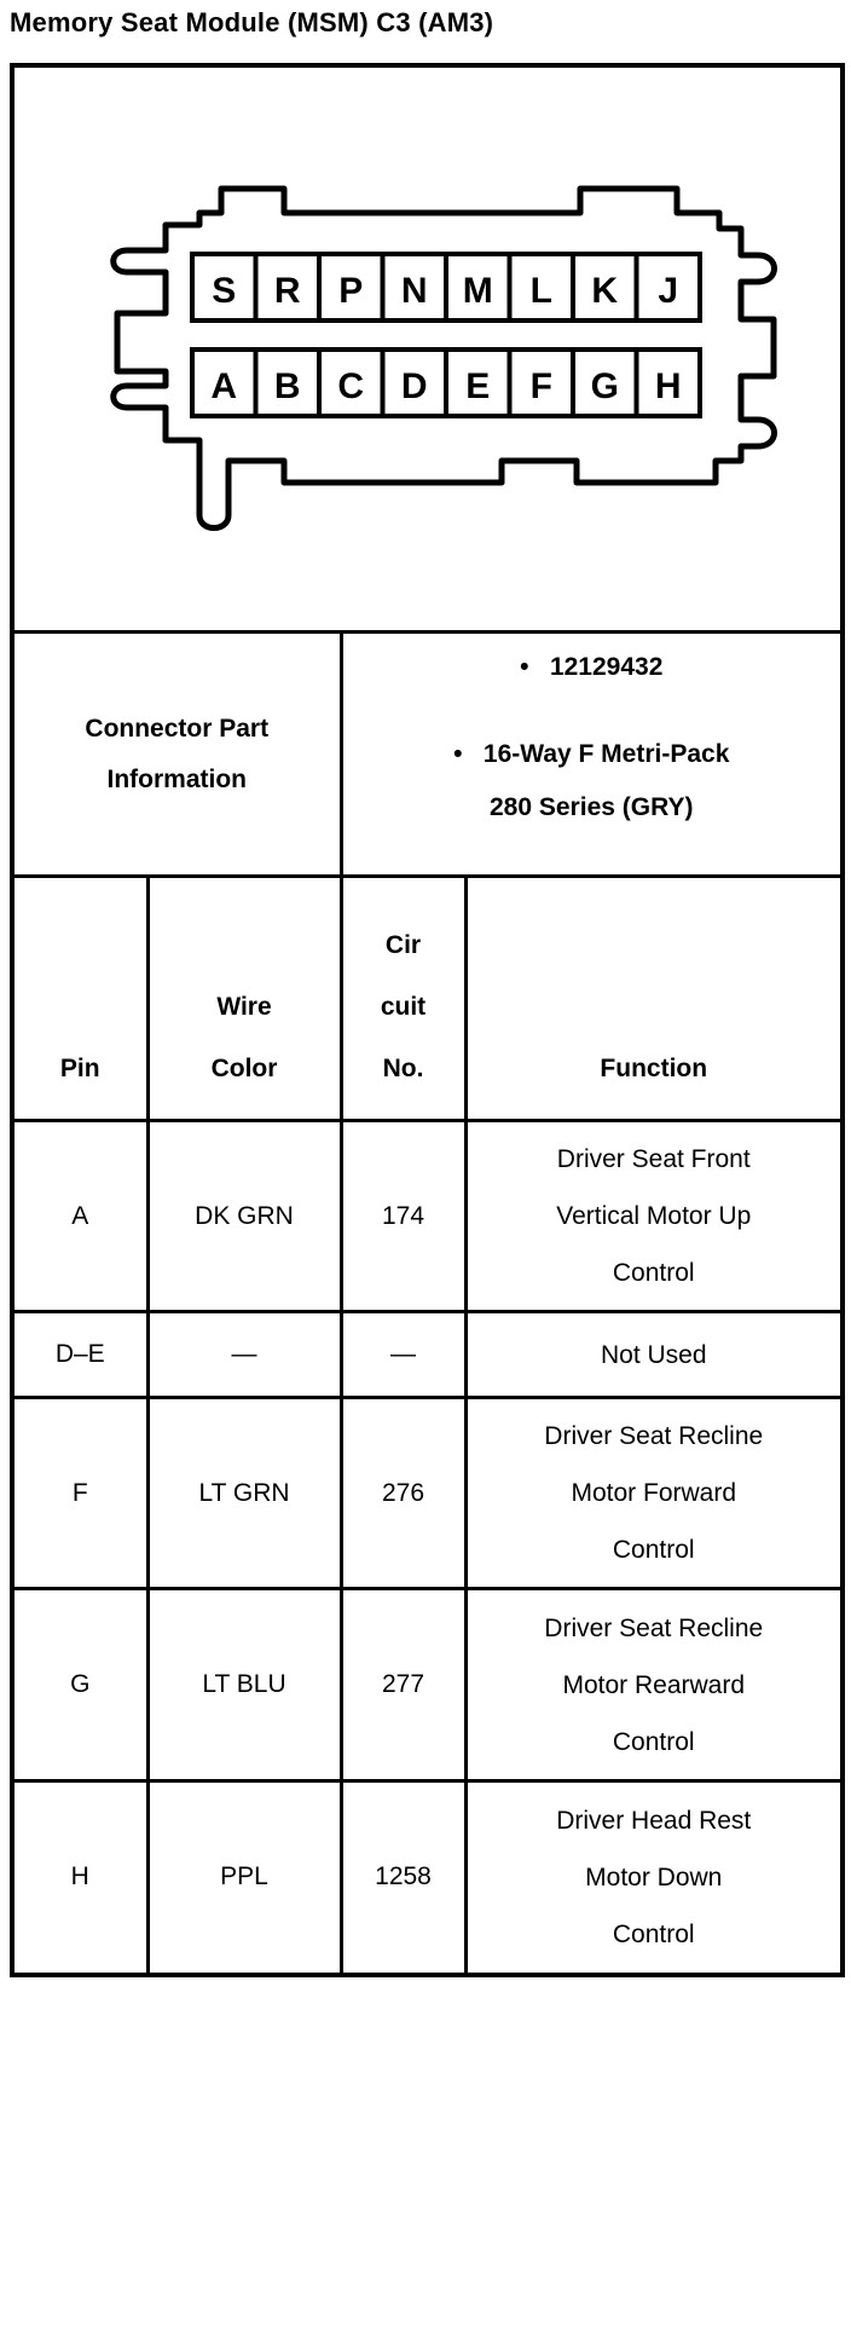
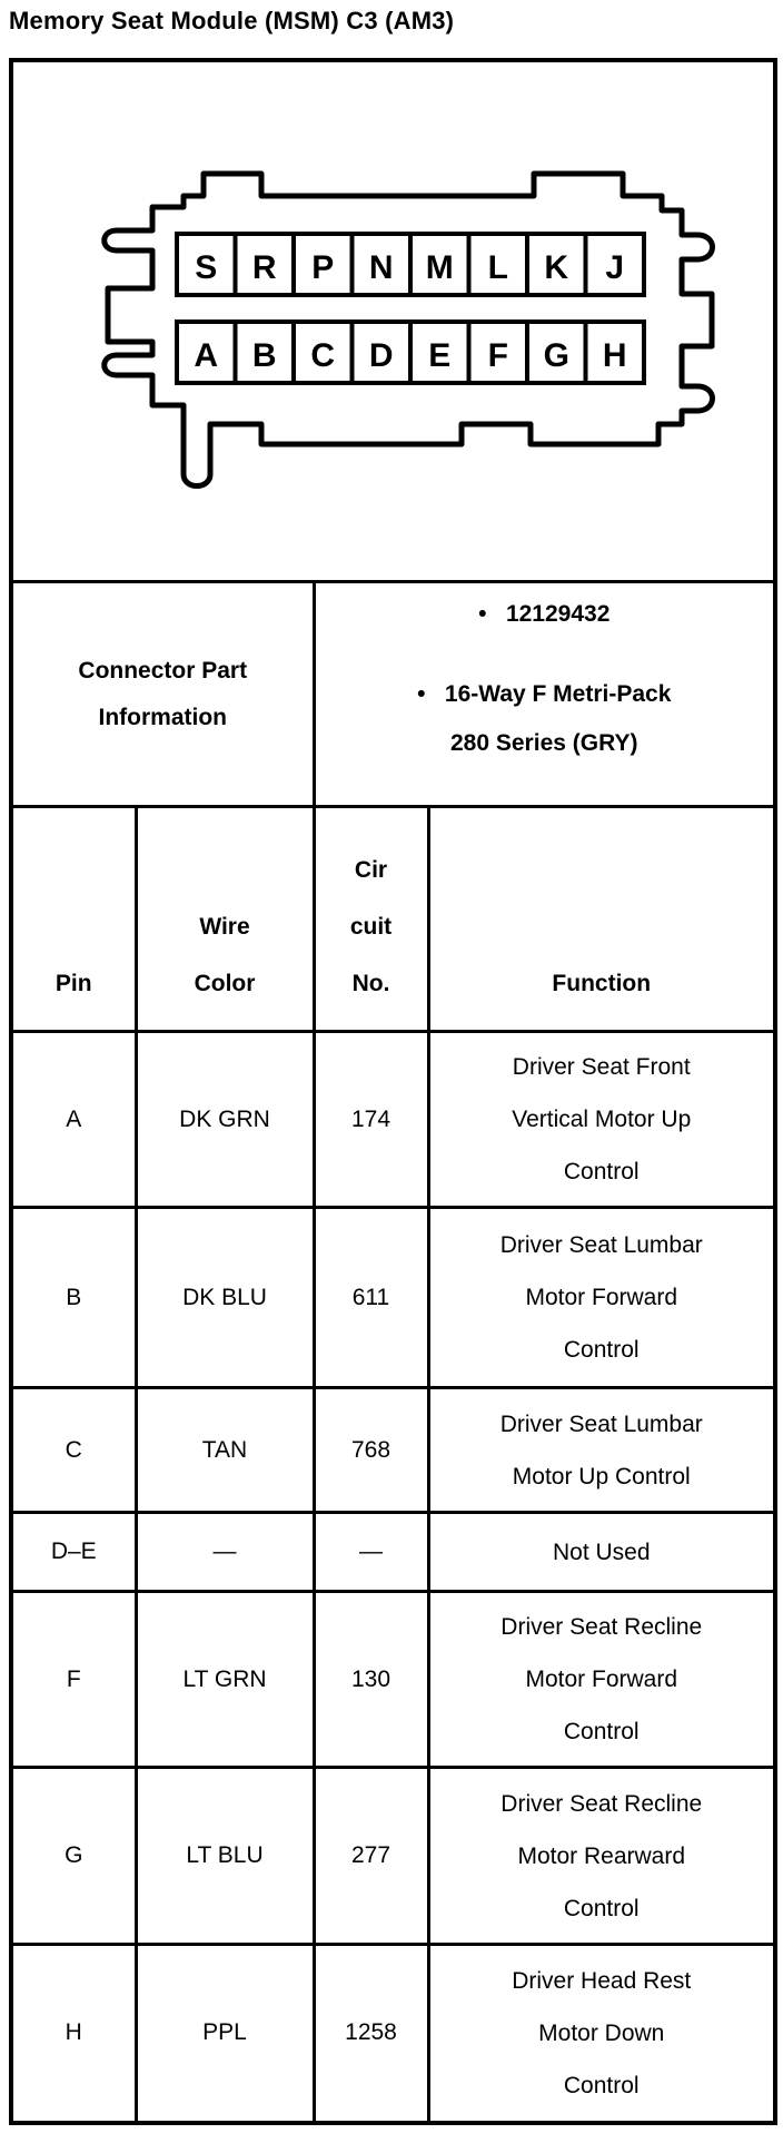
  Memory Seat Module (MSM) C3 (AM3)
  S R P N M L K J A B C D E F G H
  Connector Part Information	• 12129432• 16-Way F Metri-Pack 280 Series (GRY)
  Pin	Wire Color	Cir cuit No.	Function
  A	DK GRN	174	Driver Seat Front Vertical Motor Up Control
+ B	DK BLU	611	Driver Seat Lumbar Motor Forward Control
+ C	TAN	768	Driver Seat Lumbar Motor Up Control
  D–E	—	—	Not Used
- F	LT GRN	276	Driver Seat Recline Motor Forward Control
+ F	LT GRN	130	Driver Seat Recline Motor Forward Control
  G	LT BLU	277	Driver Seat Recline Motor Rearward Control
  H	PPL	1258	Driver Head Rest Motor Down Control
